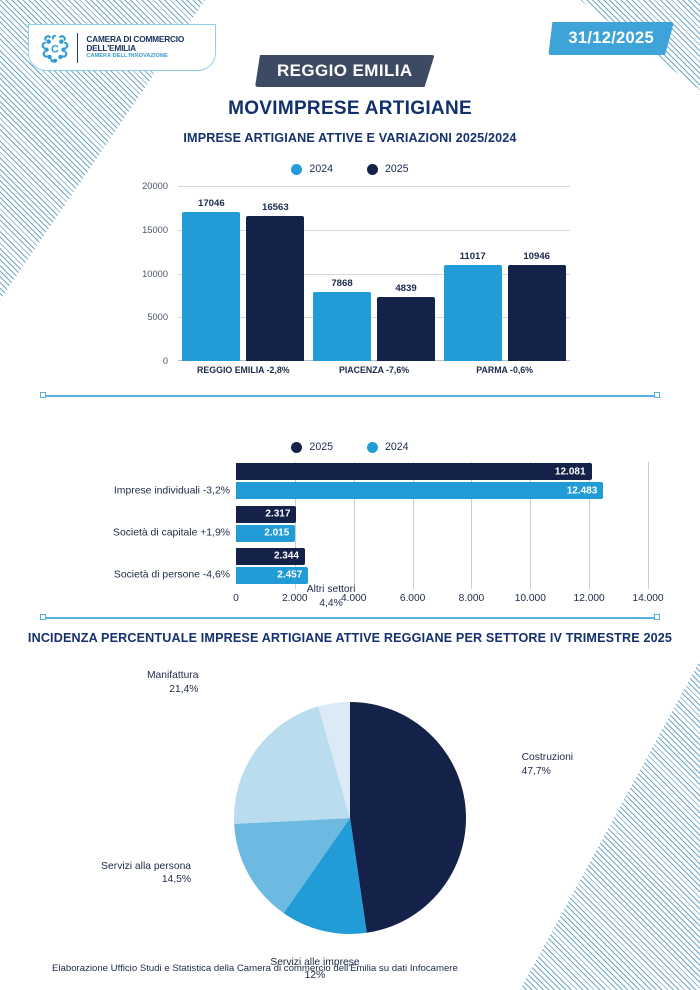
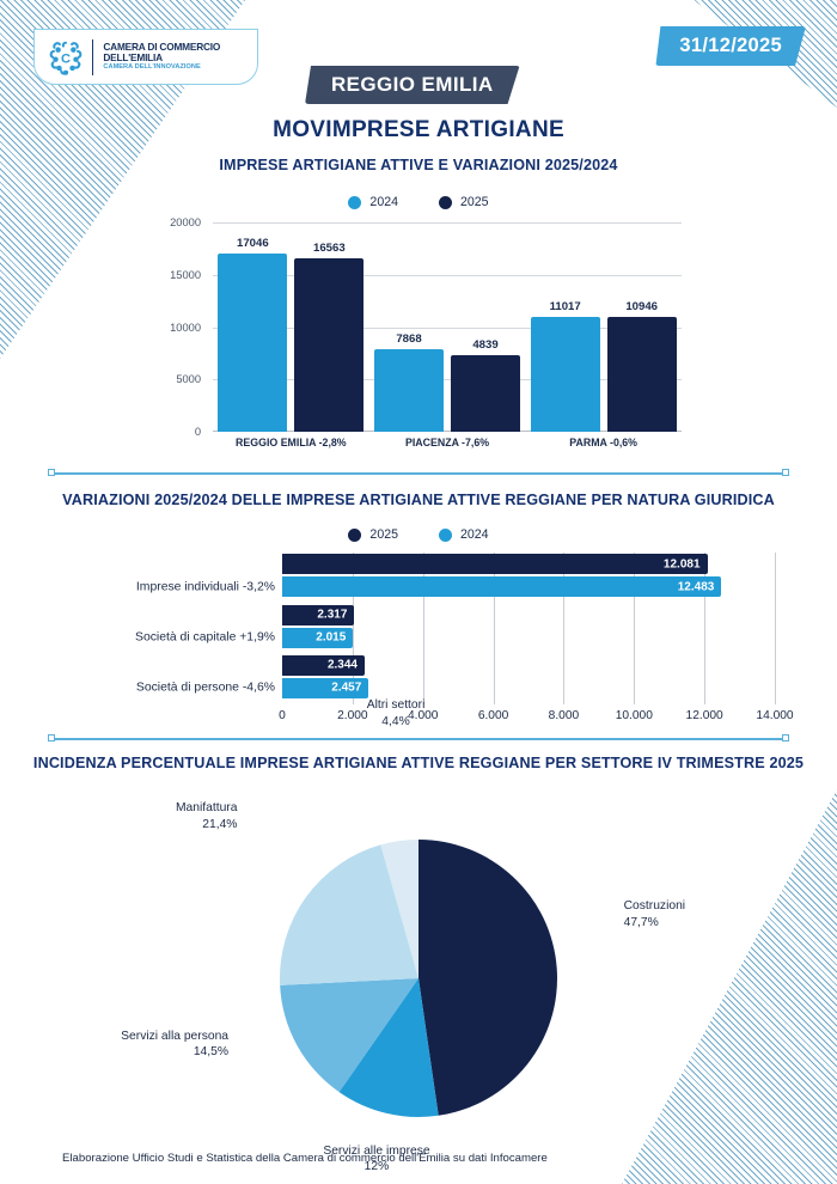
  C
  CAMERA DI COMMERCIO
  DELL'EMILIA
  31/12/2025
  REGGIO EMILIA
  MOVIMPRESE ARTIGIANE
  IMPRESE ARTIGIANE ATTIVE E VARIAZIONI 2025/2024
  2024
  2025
  0
  5000
  10000
  15000
  20000
  17046
  16563
  REGGIO EMILIA -2,8%
  7868
  4839
  PIACENZA -7,6%
  11017
  10946
  PARMA -0,6%
+ VARIAZIONI 2025/2024 DELLE IMPRESE ARTIGIANE ATTIVE REGGIANE PER NATURA GIURIDICA
  2025
  2024
  0
  2.000
  4.000
  6.000
  8.000
  10.000
  12.000
  14.000
  12.081
  12.483
  2.317
  2.015
  2.344
  2.457
  Imprese individuali -3,2%
  Società di capitale +1,9%
  Società di persone -4,6%
  INCIDENZA PERCENTUALE IMPRESE ARTIGIANE ATTIVE REGGIANE PER SETTORE IV TRIMESTRE 2025
  Costruzioni
  47,7%
  Servizi alle imprese
  12%
  Servizi alla persona
  14,5%
  Manifattura
  21,4%
  Altri settori
  4,4%
  Elaborazione Ufficio Studi e Statistica della Camera di commercio dell'Emilia su dati Infocamere
